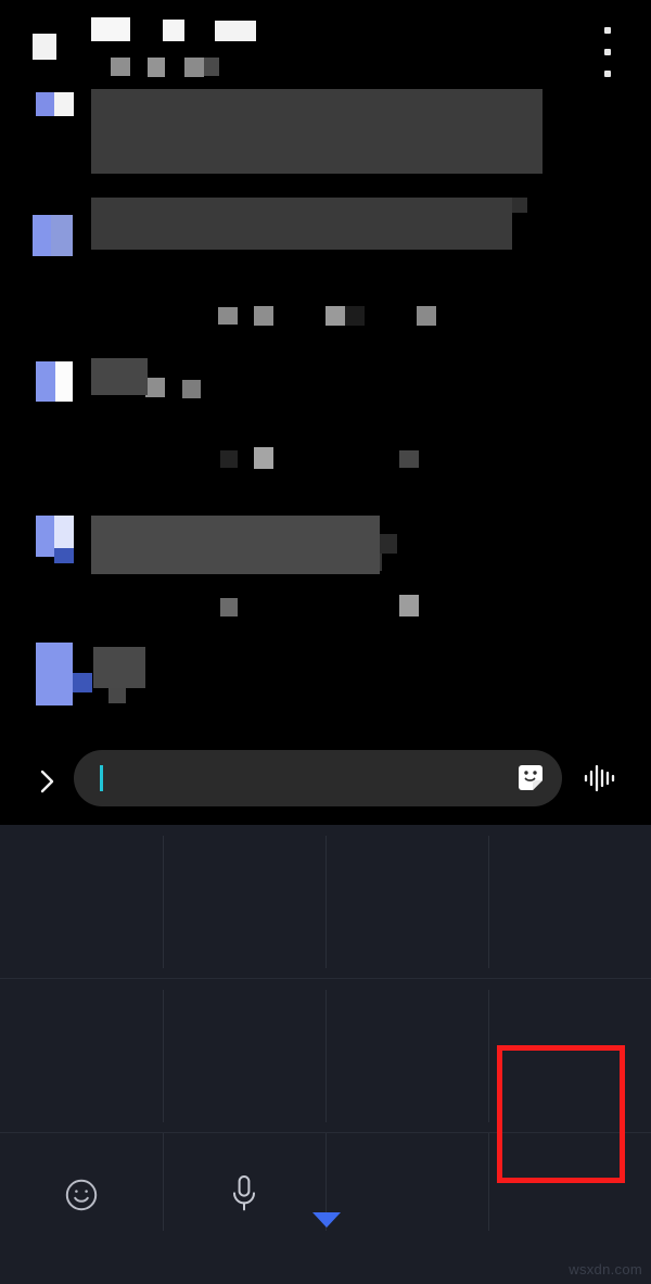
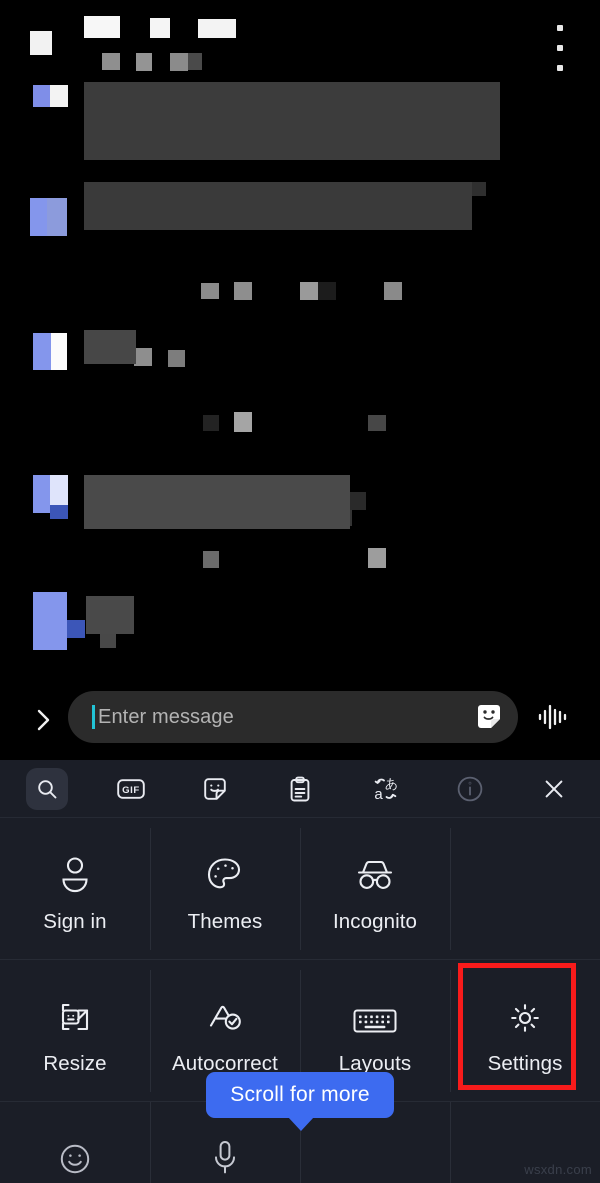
+ Enter message
+ GIF
+ a
+ あ
+ Sign in
+ Themes
+ Incognito
+ Resize
+ Autocorrect
+ Layouts
+ Settings
+ Scroll for more
  wsxdn.com
